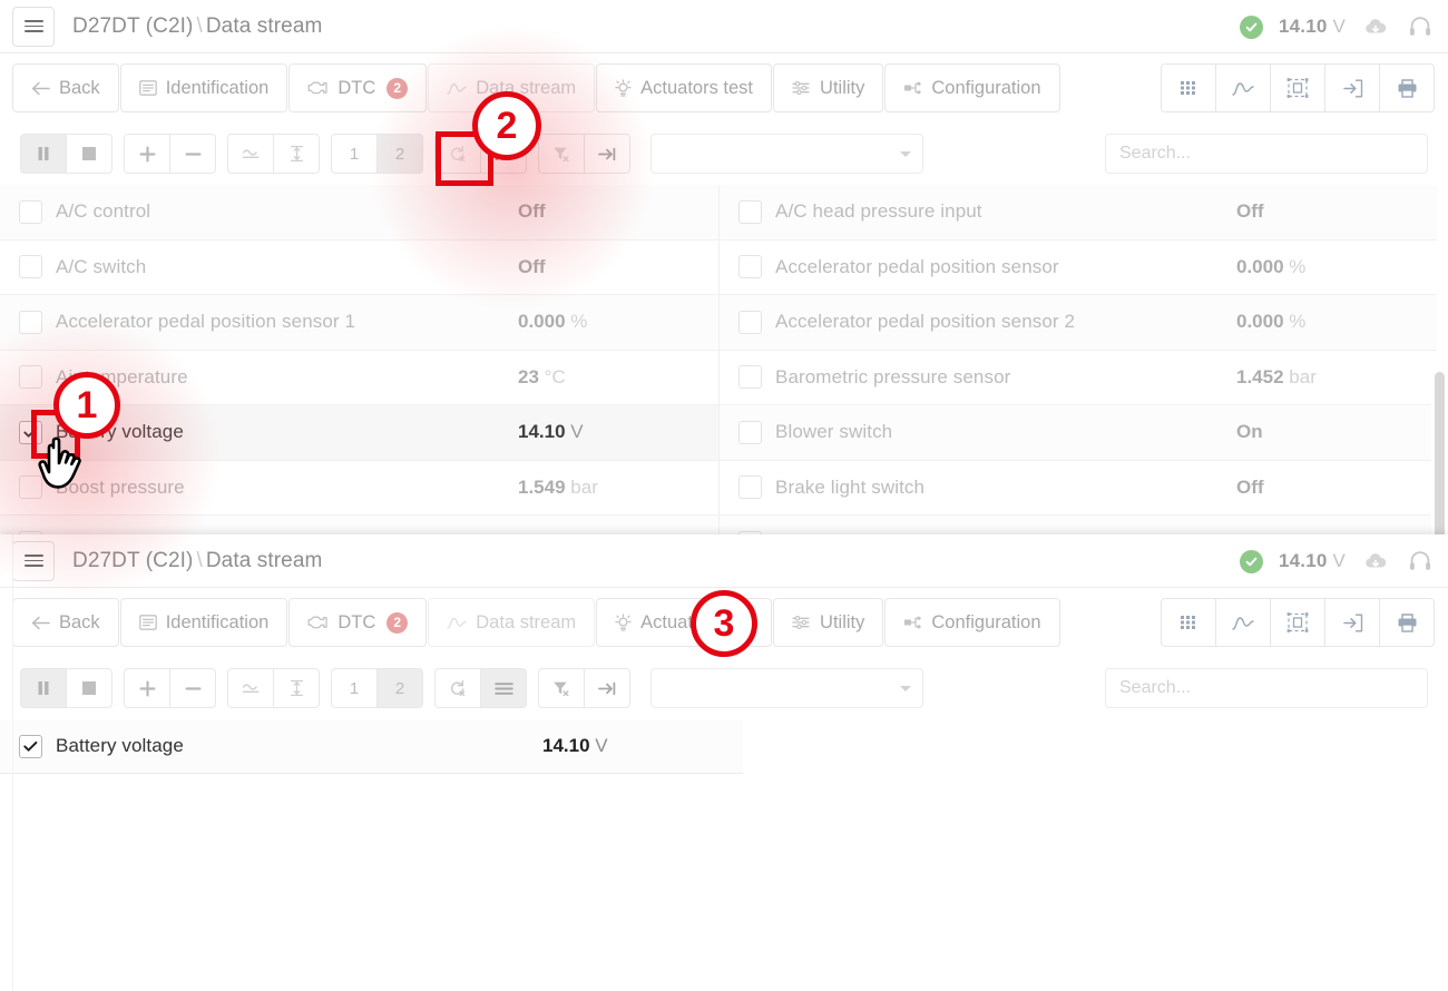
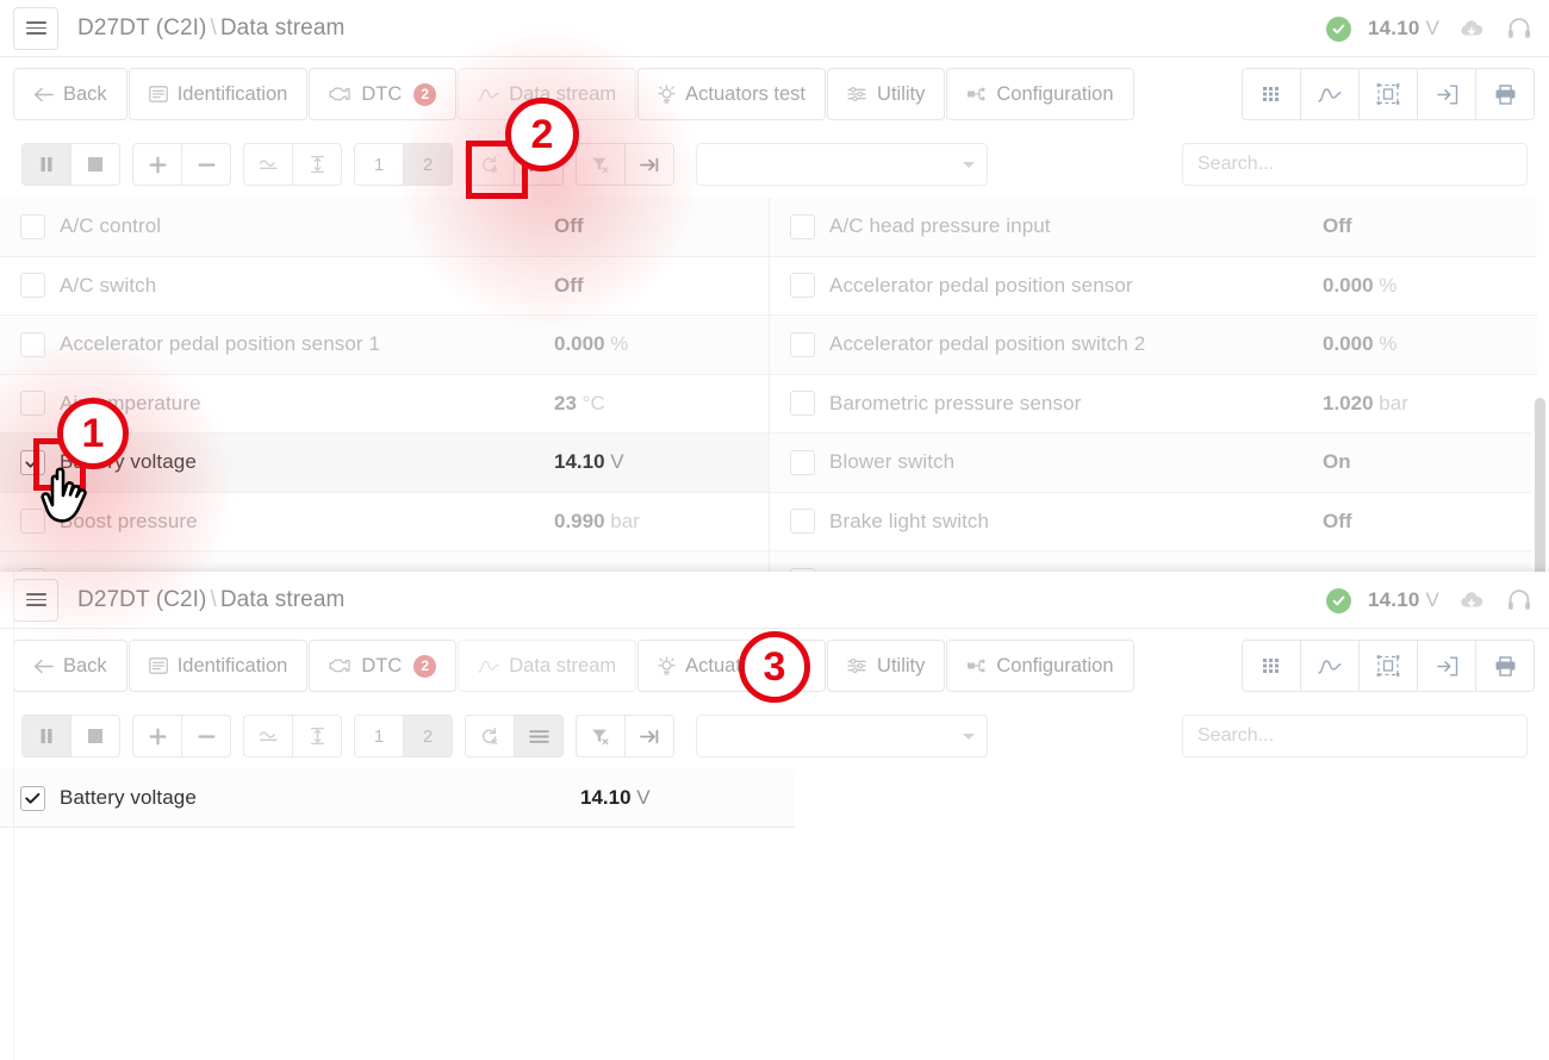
  D27DT (C2I) \ Data stream
  14.10 V
  Back
  Identification
  DTC
  Actuators test
  Utility
  Configuration
  1
  Search...
  A/C control
  A/C switch
  or pedal position sensor 1
  0.000 %
  23 °C
  14.10 V
- 1.549 bar
+ 0.990 bar
  A/C head pressure input
  Off
  Accelerator pedal position sensor
  0.000 %
- Accelerator pedal position sensor 2
+ Accelerator pedal position switch 2
  0.000 %
  Barometric pressure sensor
- 1.452 bar
+ 1.020 bar
  Blower switch
  On
  Brake light switch
  Off
  14.10 V
  Back
  Identification
  DTC
  2
  Data stream
  Utility
  Configuration
  1
  2
  Search...
  Battery voltage
  14.10 V
  2
  1
  3
